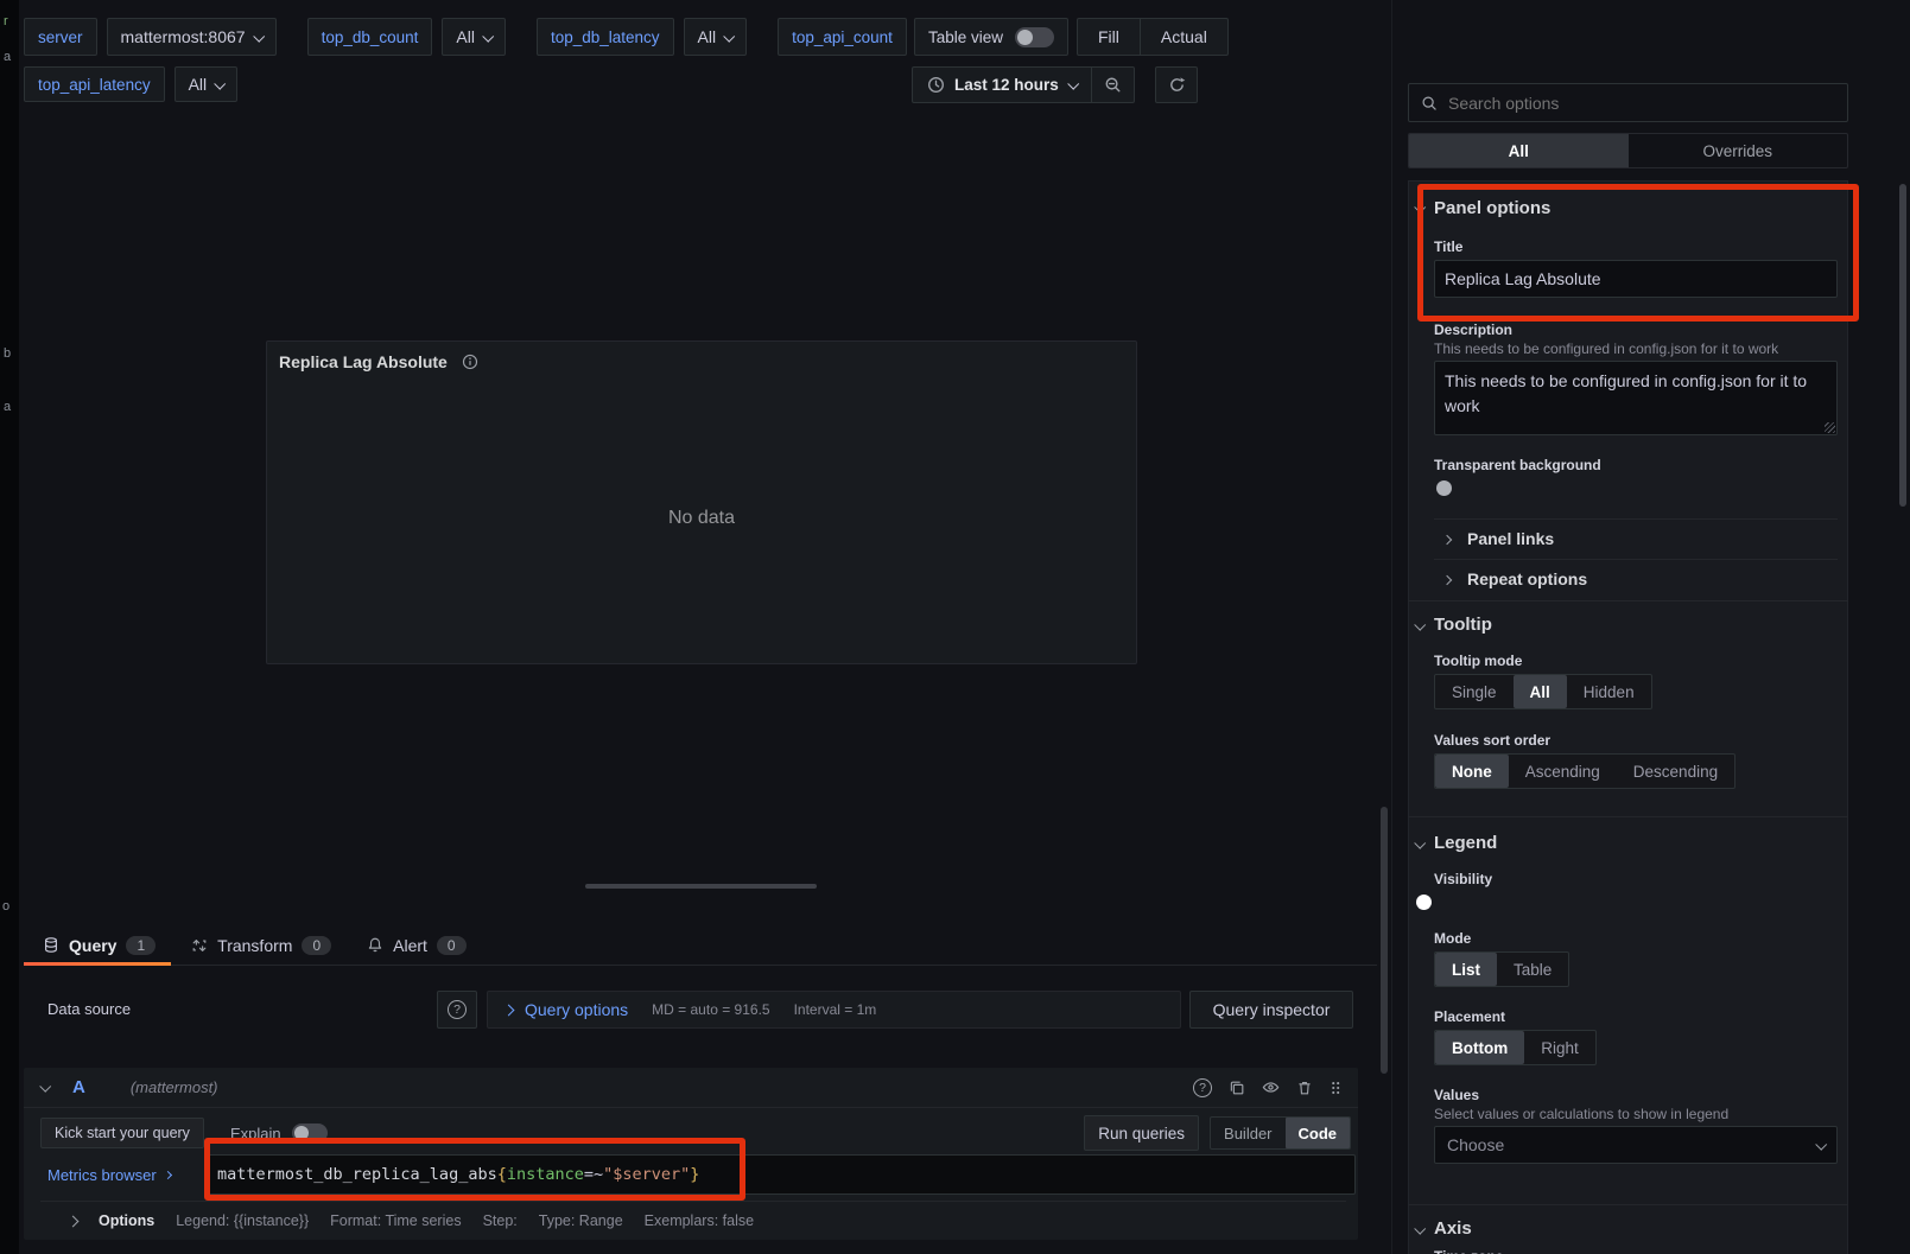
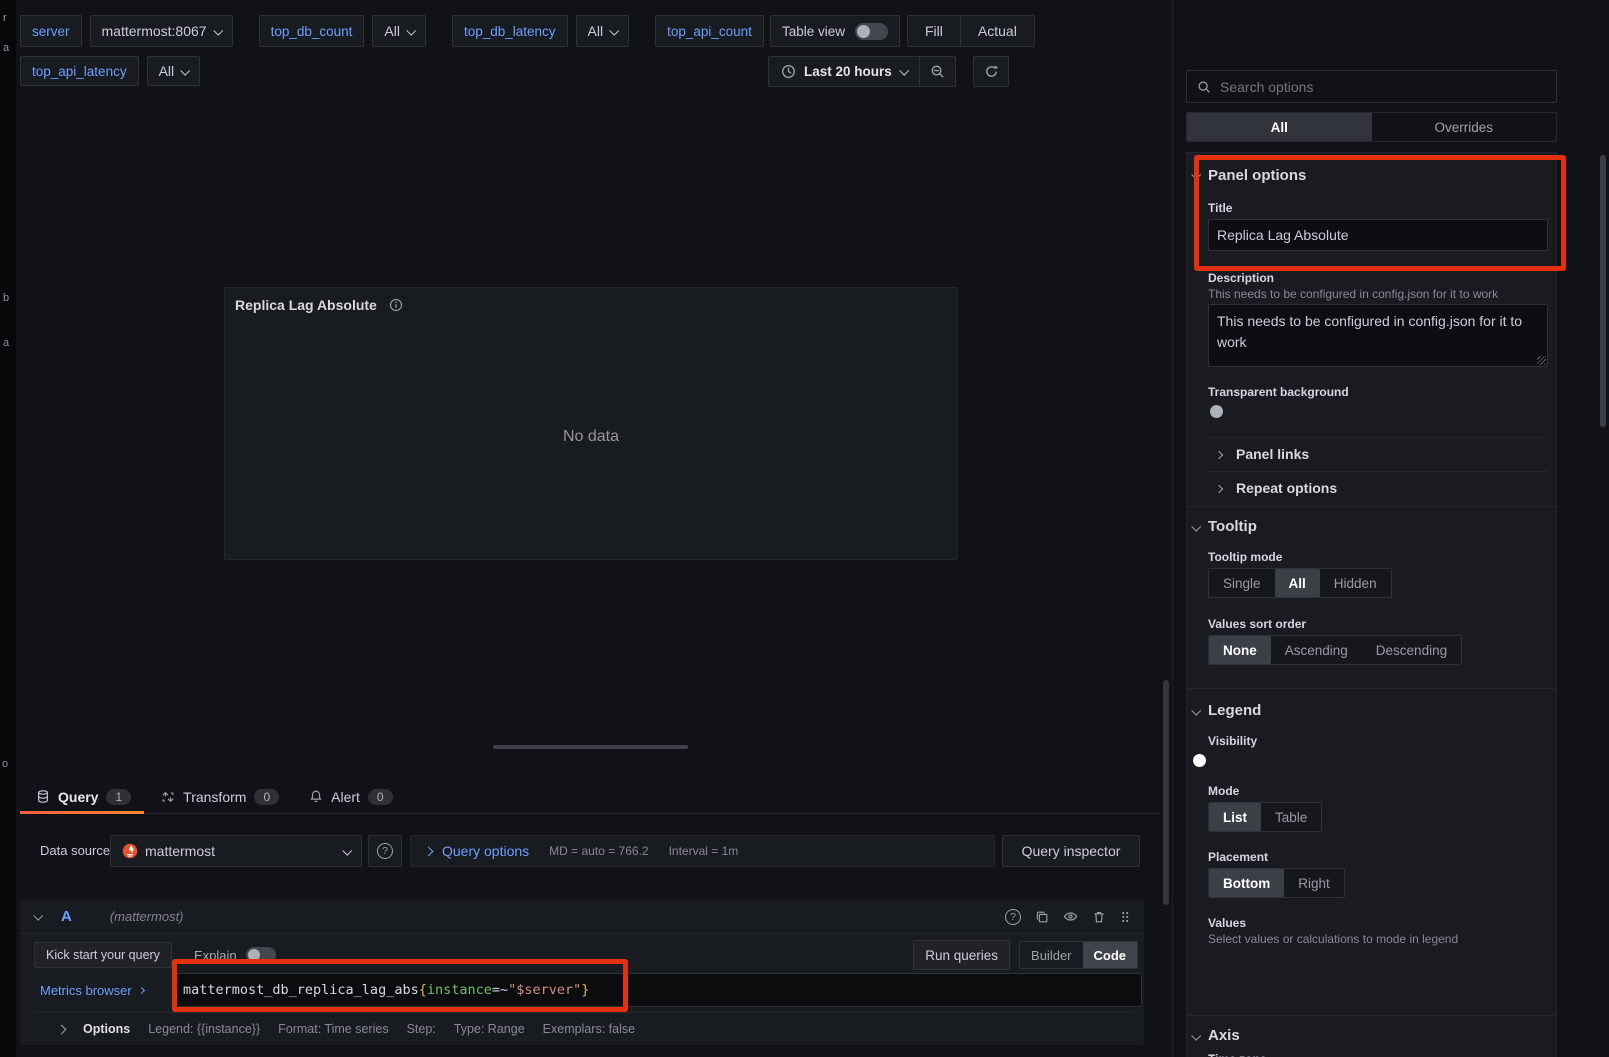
  r
  a
  b
  a
  o
  server
  mattermost:8067
  top_db_count
  All
  top_db_latency
  All
  top_api_count
  Table view
  Fill
  Actual
  top_api_latency
  All
- Last 12 hours
+ Last 20 hours
  Replica Lag Absolute
  No data
  Query
  1
  Transform
  0
  Alert
  0
  Data source
+ mattermost
  ?
  Query options
- MD = auto = 916.5
+ MD = auto = 766.2
  Interval = 1m
  Query inspector
  A
  (mattermost)
  ?
  Kick start your query
  Explain
  Run queries
  Builder
  Code
  Metrics browser
  mattermost_db_replica_lag_abs
  {
  instance
  =~
  "$server"
  }
  Options
  Legend: {{instance}}
  Format: Time series
  Step:
  Type: Range
  Exemplars: false
  Search options
  All
  Overrides
  Panel options
  Title
  Replica Lag Absolute
  Description
  This needs to be configured in config.json for it to work
  Transparent background
  Panel links
  Repeat options
  Tooltip
  Tooltip mode
  Single
  All
  Hidden
  Values sort order
  None
  Ascending
  Descending
  Legend
  Visibility
  Mode
  List
  Table
  Placement
  Bottom
  Right
  Values
- Select values or calculations to show in legend
+ Select values or calculations to mode in legend
- Choose
  Axis
